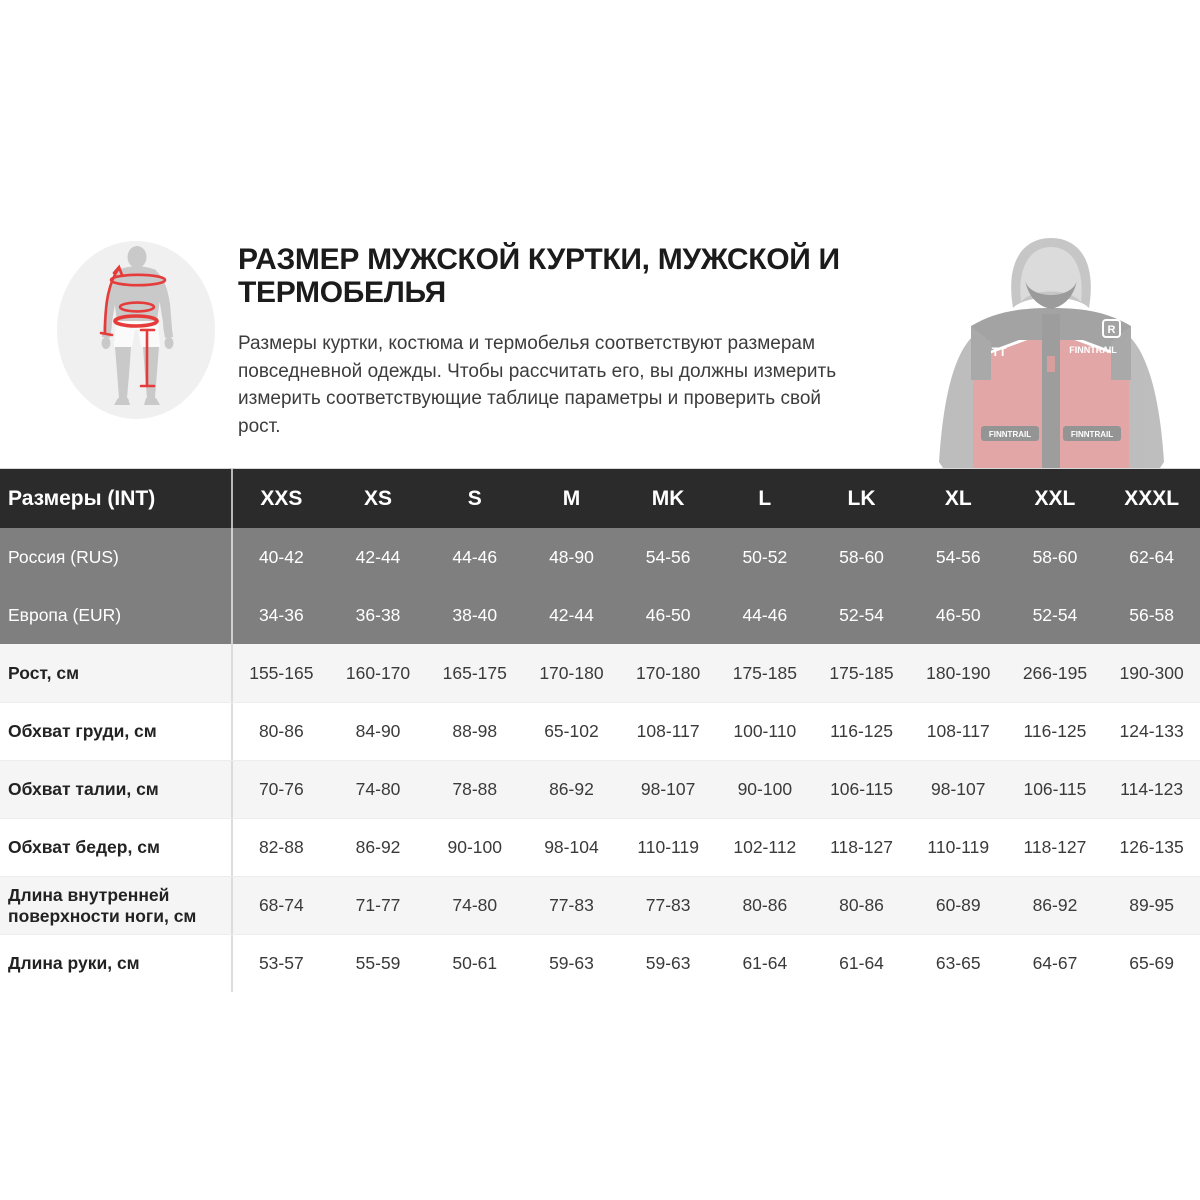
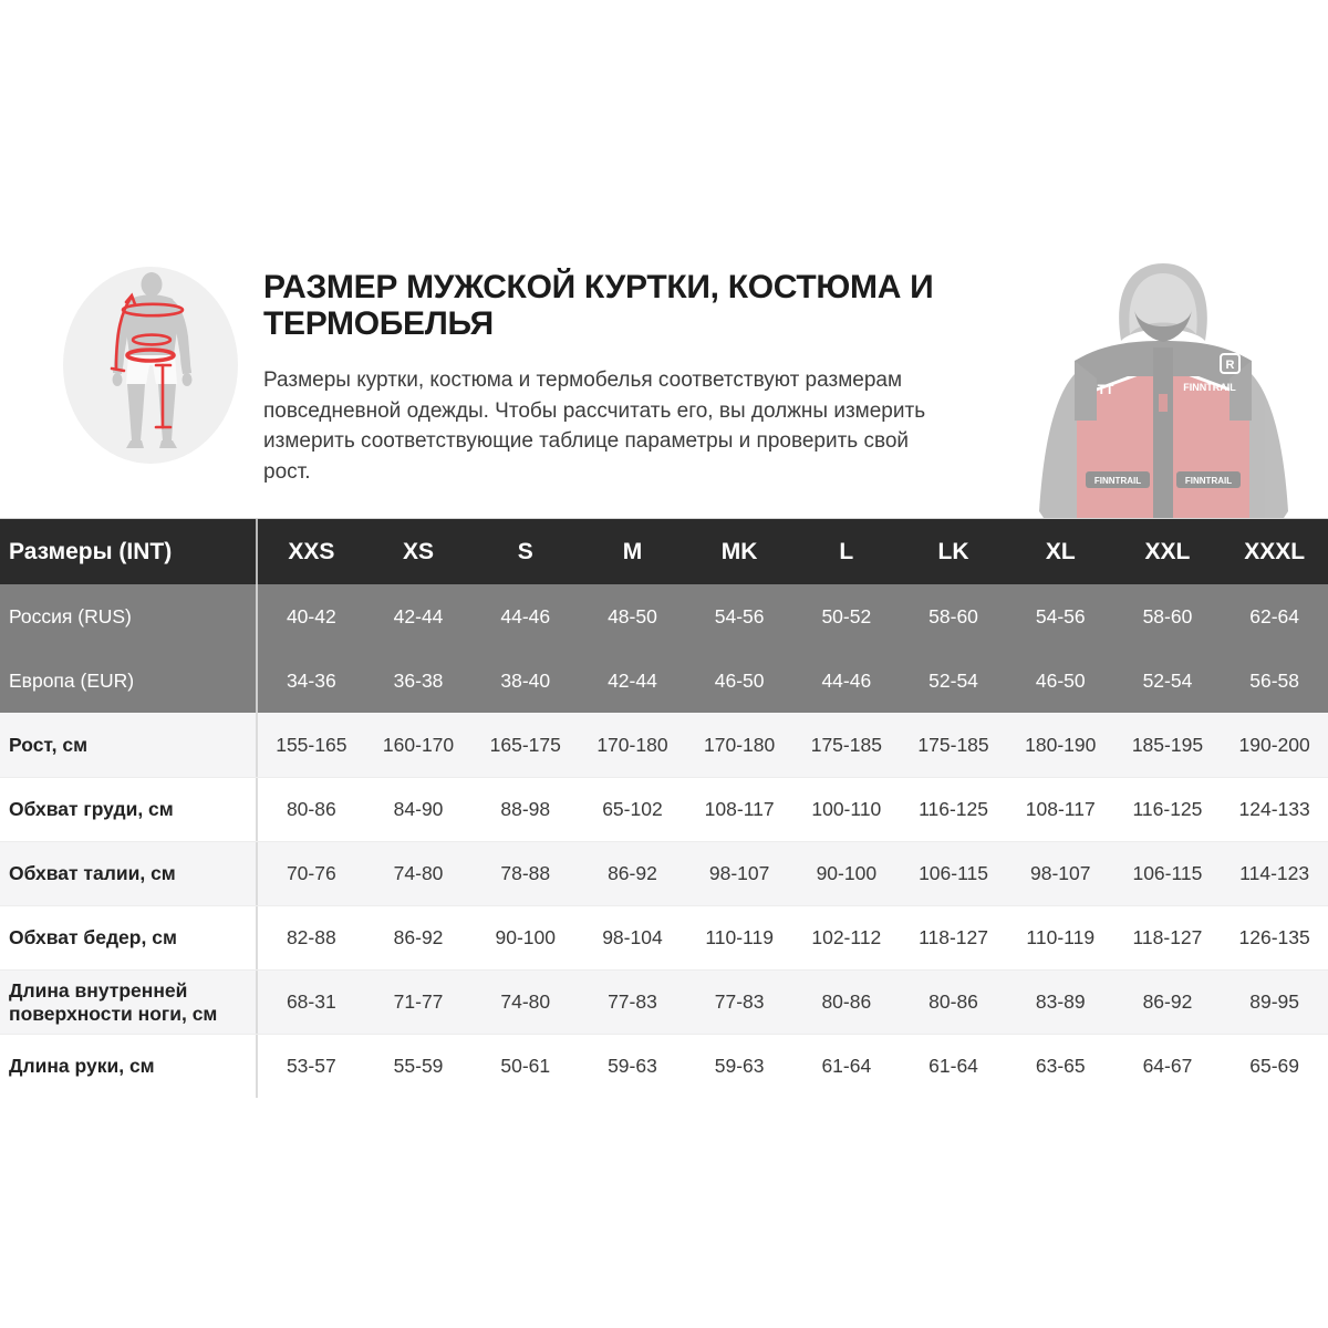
- РАЗМЕР МУЖСКОЙ КУРТКИ, МУЖСКОЙ И ТЕРМОБЕЛЬЯ
+ РАЗМЕР МУЖСКОЙ КУРТКИ, КОСТЮМА И ТЕРМОБЕЛЬЯ
  Размеры куртки, костюма и термобелья соответствуют размерам
  повседневной одежды. Чтобы рассчитать его, вы должны измерить
  измерить соответствующие таблице параметры и проверить свой
  рост.
  FINNTRAIL
  FINNTRAIL
  TT
  FINNTRAIL
  R
  Размеры (INT)
  XXS
  XS
  S
  M
  MK
  L
  LK
  XL
  XXL
  XXXL
  Россия (RUS)
  40-42
  42-44
  44-46
- 48-90
+ 48-50
  54-56
  50-52
  58-60
  54-56
  58-60
  62-64
  Европа (EUR)
  34-36
  36-38
  38-40
  42-44
  46-50
  44-46
  52-54
  46-50
  52-54
  56-58
  Рост, см
  155-165
  160-170
  165-175
  170-180
  170-180
  175-185
  175-185
  180-190
- 266-195
+ 185-195
- 190-300
+ 190-200
  Обхват груди, см
  80-86
  84-90
  88-98
  65-102
  108-117
  100-110
  116-125
  108-117
  116-125
  124-133
  Обхват талии, см
  70-76
  74-80
  78-88
  86-92
  98-107
  90-100
  106-115
  98-107
  106-115
  114-123
  Обхват бедер, см
  82-88
  86-92
  90-100
  98-104
  110-119
  102-112
  118-127
  110-119
  118-127
  126-135
  Длина внутренней поверхности ноги, см
- 68-74
+ 68-31
  71-77
  74-80
  77-83
  77-83
  80-86
  80-86
- 60-89
+ 83-89
  86-92
  89-95
  Длина руки, см
  53-57
  55-59
  50-61
  59-63
  59-63
  61-64
  61-64
  63-65
  64-67
  65-69
